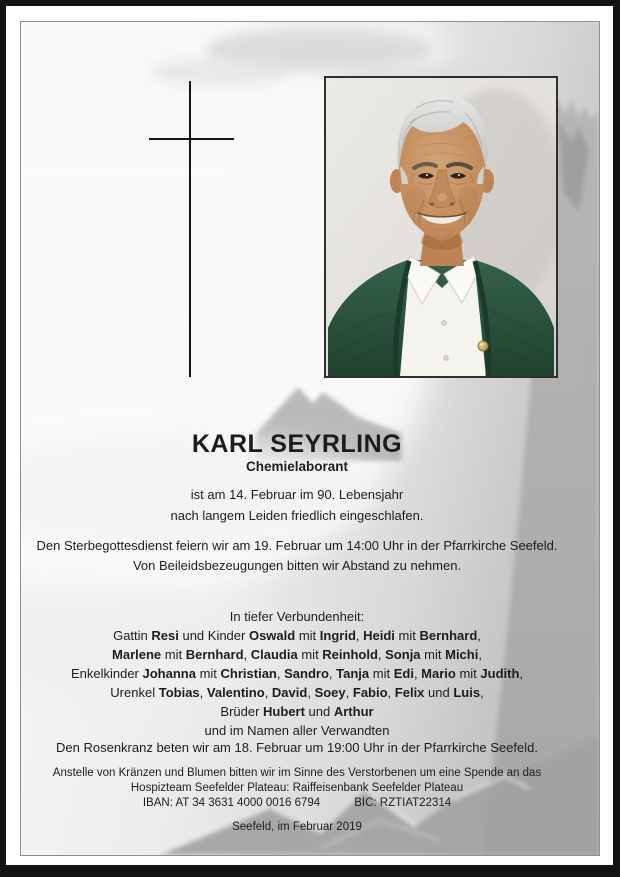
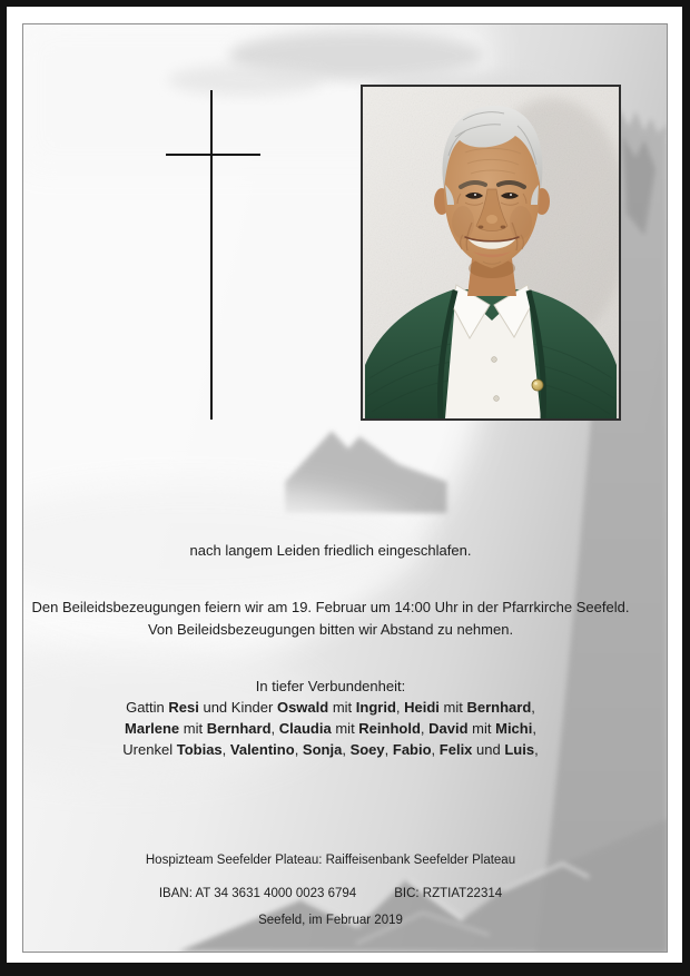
- KARL SEYRLING
- Chemielaborant
- ist am 14. Februar im 90. Lebensjahr
  nach langem Leiden friedlich eingeschlafen.
- Den Sterbegottesdienst feiern wir am 19. Februar um 14:00 Uhr in der Pfarrkirche Seefeld.
+ Den Beileidsbezeugungen feiern wir am 19. Februar um 14:00 Uhr in der Pfarrkirche Seefeld.
  Von Beileidsbezeugungen bitten wir Abstand zu nehmen.
  In tiefer Verbundenheit:
  Gattin Resi und Kinder Oswald mit Ingrid, Heidi mit Bernhard,
- Marlene mit Bernhard, Claudia mit Reinhold, Sonja mit Michi,
+ Marlene mit Bernhard, Claudia mit Reinhold, David mit Michi,
- Enkelkinder Johanna mit Christian, Sandro, Tanja mit Edi, Mario mit Judith,
- Urenkel Tobias, Valentino, David, Soey, Fabio, Felix und Luis,
+ Urenkel Tobias, Valentino, Sonja, Soey, Fabio, Felix und Luis,
- Brüder Hubert und Arthur
- und im Namen aller Verwandten
- Den Rosenkranz beten wir am 18. Februar um 19:00 Uhr in der Pfarrkirche Seefeld.
- Anstelle von Kränzen und Blumen bitten wir im Sinne des Verstorbenen um eine Spende an das
  Hospizteam Seefelder Plateau: Raiffeisenbank Seefelder Plateau
- IBAN: AT 34 3631 4000 0016 6794 BIC: RZTIAT22314
+ IBAN: AT 34 3631 4000 0023 6794 BIC: RZTIAT22314
  Seefeld, im Februar 2019
